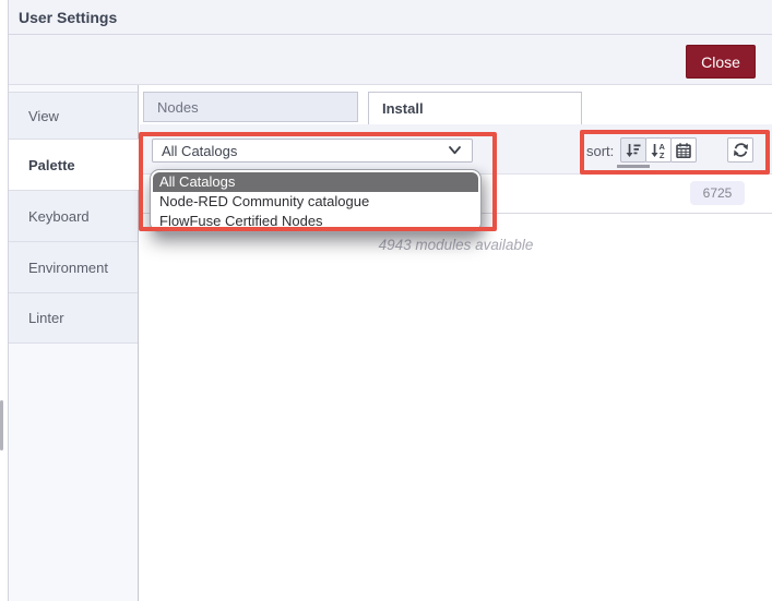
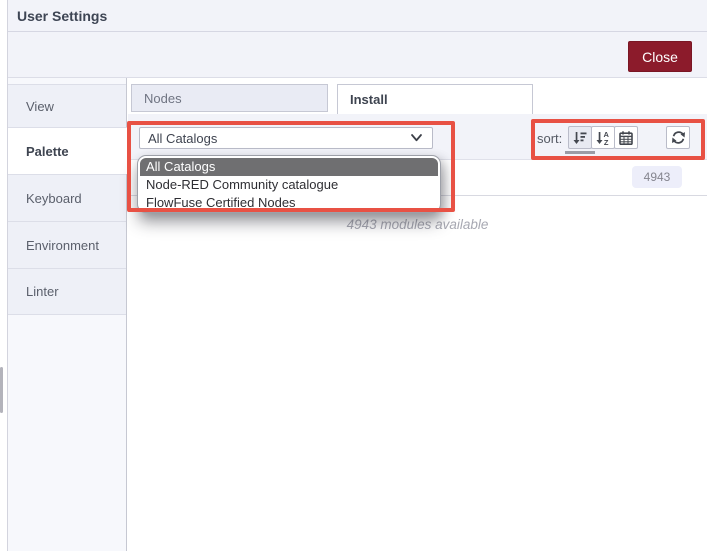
  User Settings
  Close
  View
  Palette
  Keyboard
  Environment
  Linter
  Nodes
  Install
  All Catalogs
  sort:
  A
  Z
- 6725
+ 4943
  4943 modules available
  All Catalogs
  Node-RED Community catalogue
  FlowFuse Certified Nodes
